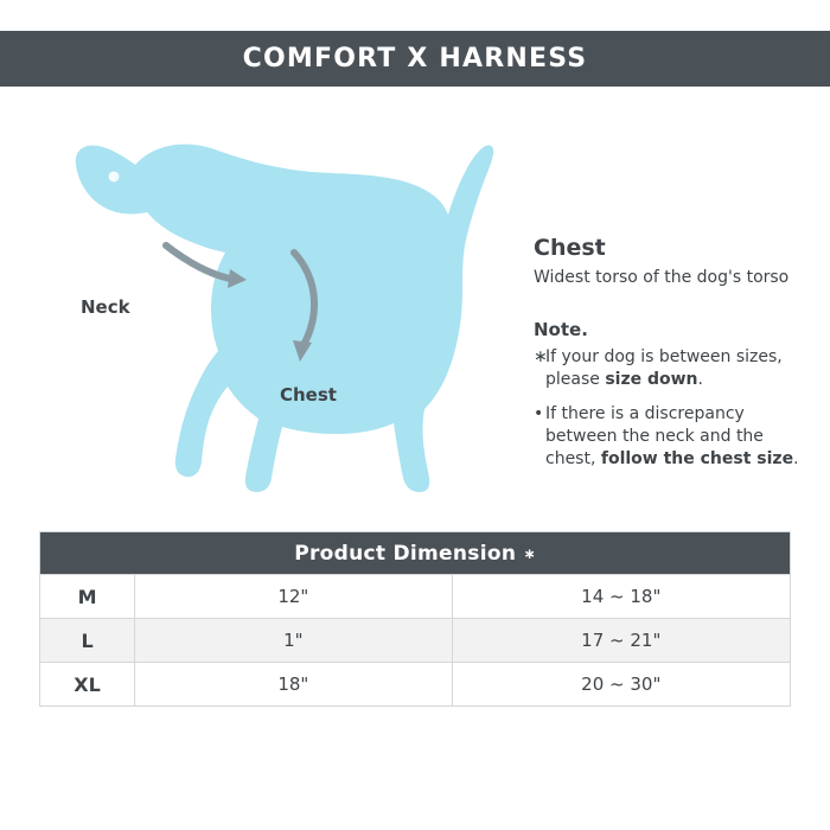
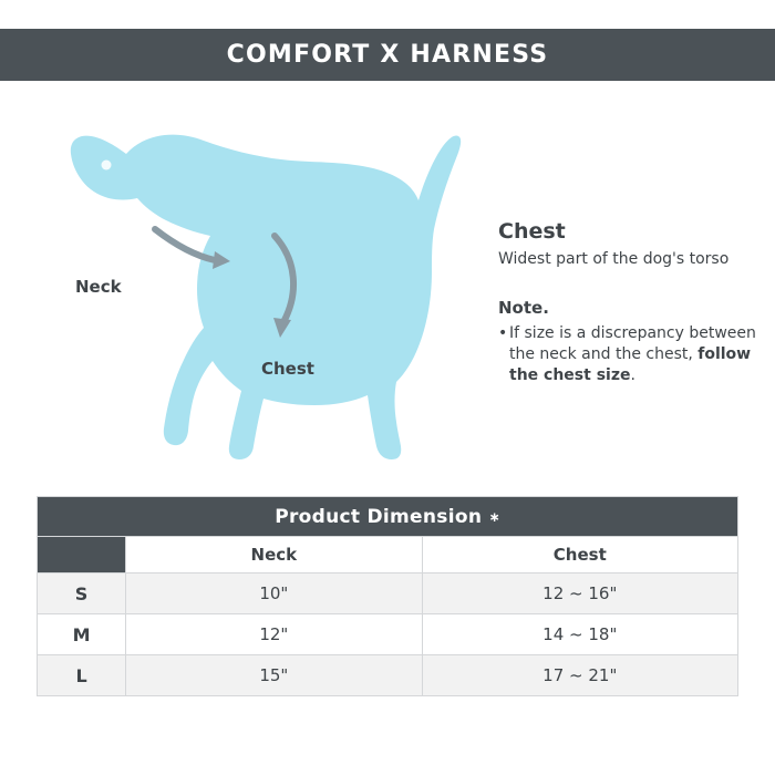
  COMFORT X HARNESS
  Neck
  Chest
  Chest
- Widest torso of the dog's torso
+ Widest part of the dog's torso
  Note.
- ∗
- If your dog is between sizes, please size down.
  •
- If there is a discrepancy between the neck and the chest, follow the chest size.
+ If size is a discrepancy between the neck and the chest, follow the chest size.
  Product Dimension ∗
+ 	Neck	Chest
+ S	10"	12 ~ 16"
  M	12"	14 ~ 18"
- L	1"	17 ~ 21"
+ L	15"	17 ~ 21"
- XL	18"	20 ~ 30"
